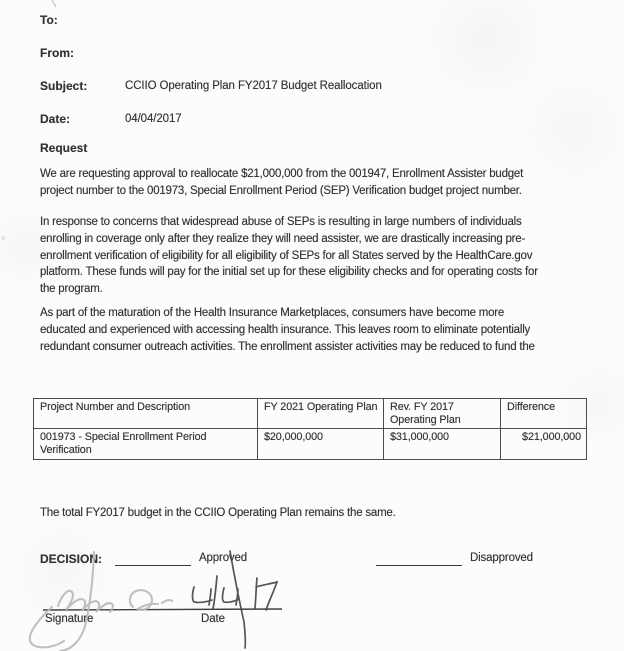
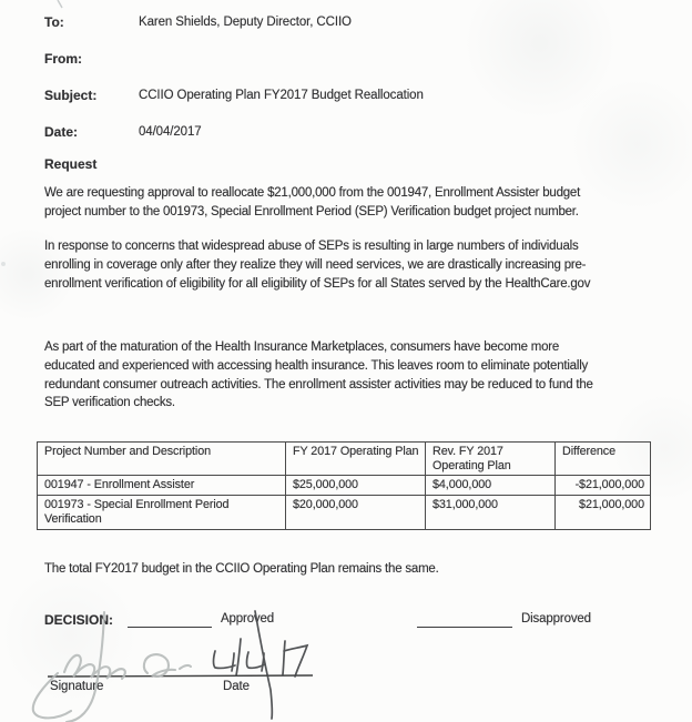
  To:
+ Karen Shields, Deputy Director, CCIIO
  From:
  Subject:
  CCIIO Operating Plan FY2017 Budget Reallocation
  Date:
  04/04/2017
  Request
  We are requesting approval to reallocate $21,000,000 from the 001947, Enrollment Assister budget
  project number to the 001973, Special Enrollment Period (SEP) Verification budget project number.
  In response to concerns that widespread abuse of SEPs is resulting in large numbers of individuals
- enrolling in coverage only after they realize they will need assister, we are drastically increasing pre-
+ enrolling in coverage only after they realize they will need services, we are drastically increasing pre-
  enrollment verification of eligibility for all eligibility of SEPs for all States served by the HealthCare.gov
- platform. These funds will pay for the initial set up for these eligibility checks and for operating costs for
- the program.
  As part of the maturation of the Health Insurance Marketplaces, consumers have become more
  educated and experienced with accessing health insurance. This leaves room to eliminate potentially
  redundant consumer outreach activities. The enrollment assister activities may be reduced to fund the
+ SEP verification checks.
- Project Number and Description	FY 2021 Operating Plan	Rev. FY 2017 Operating Plan	Difference
+ Project Number and Description	FY 2017 Operating Plan	Rev. FY 2017 Operating Plan	Difference
+ 001947 - Enrollment Assister	$25,000,000	$4,000,000	-$21,000,000
  001973 - Special Enrollment Period Verification	$20,000,000	$31,000,000	$21,000,000
  The total FY2017 budget in the CCIIO Operating Plan remains the same.
  DECISIO:
  Approed
  Disapproved
  Signature
  Date
